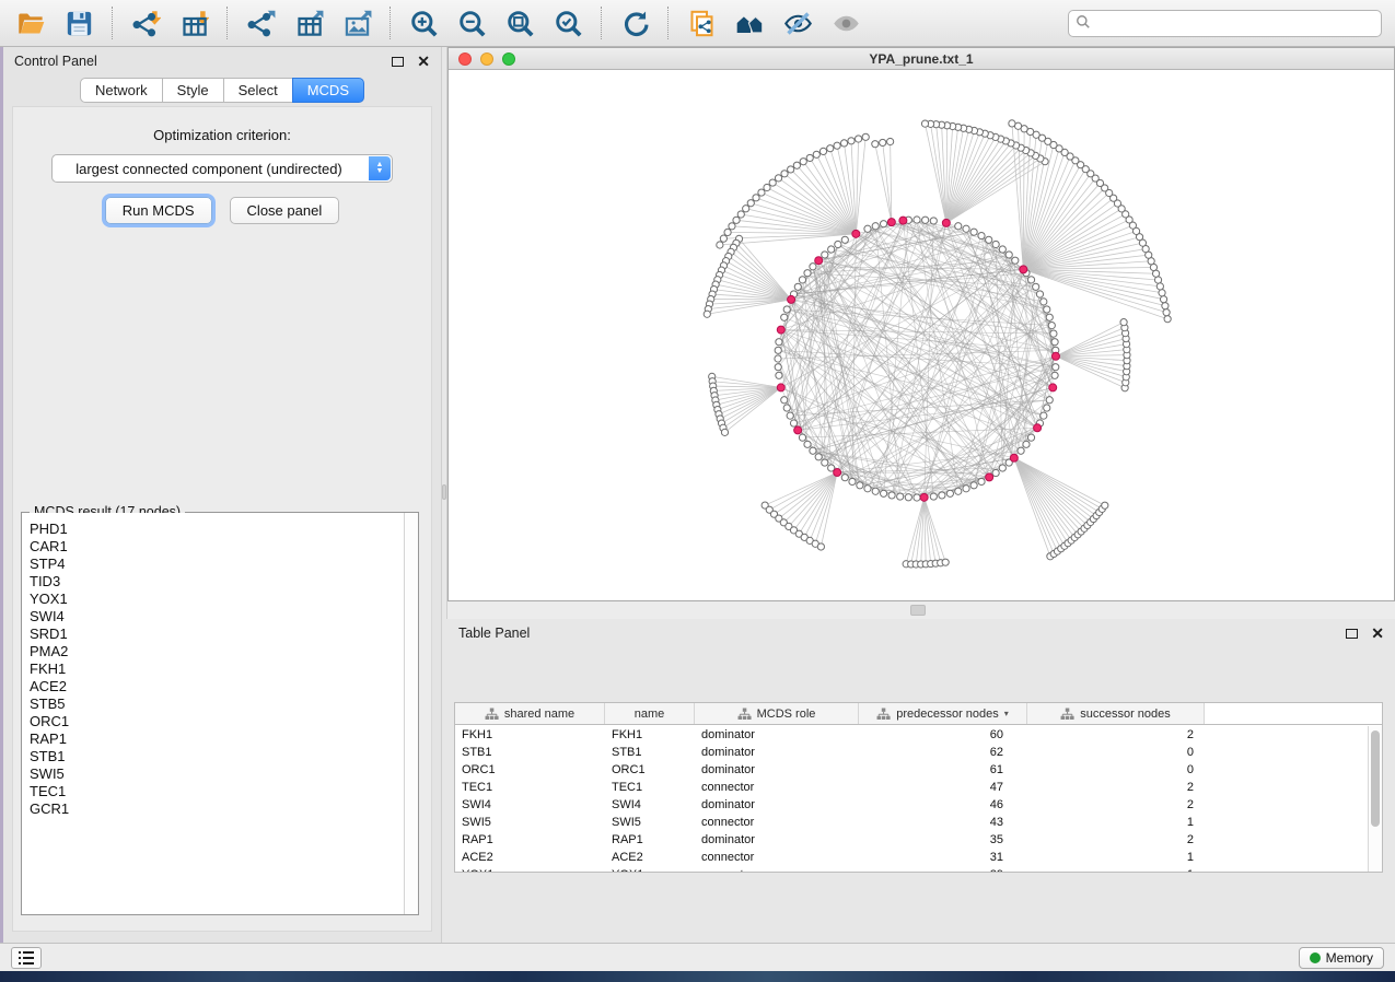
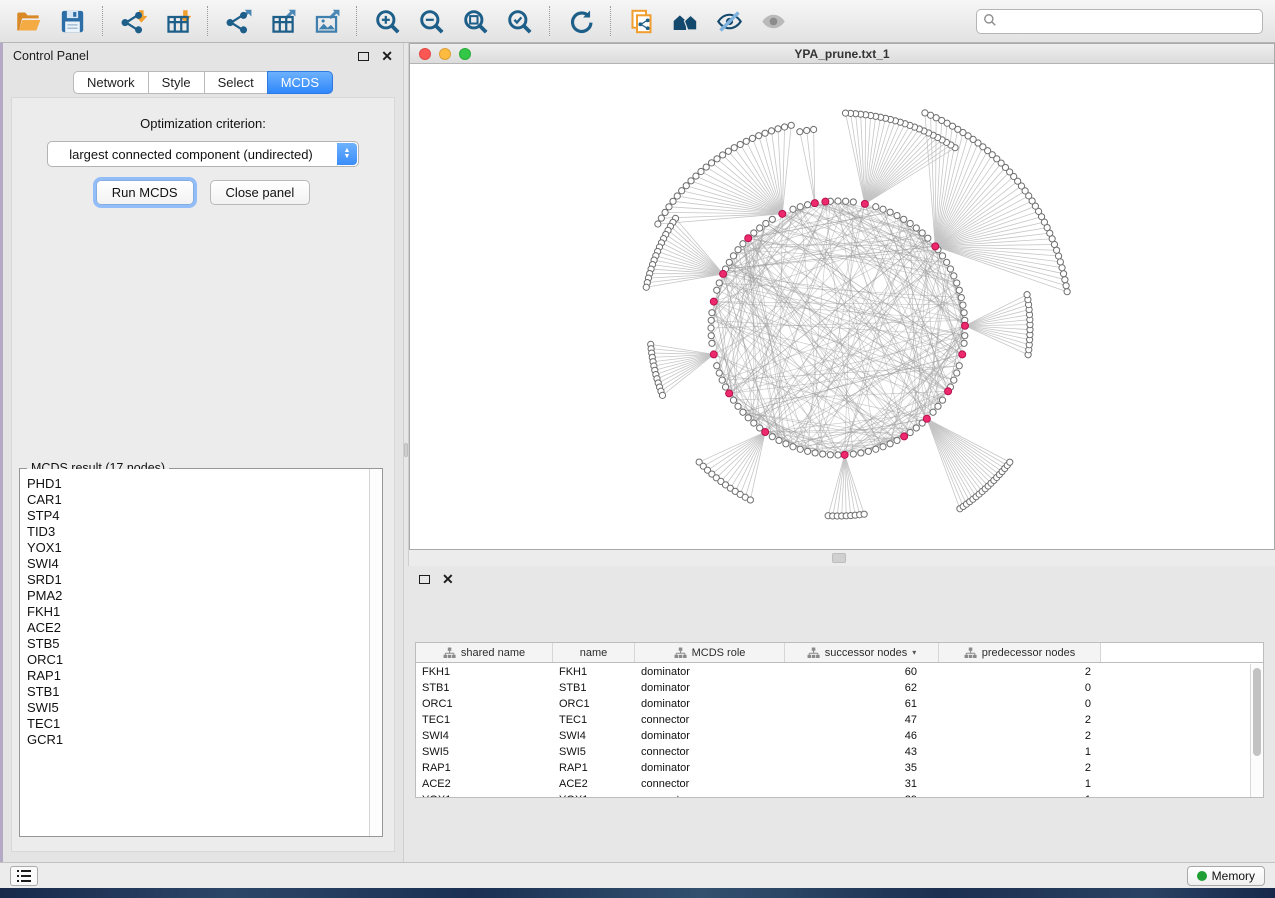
  Control Panel
  ✕
  Network
  Style
  Select
  MCDS
  Optimization criterion:
  largest connected component (undirected)
  Run MCDS
  Close panel
  MCDS result (17 nodes)
  PHD1
  CAR1
  STP4
  TID3
  YOX1
  SWI4
  SRD1
  PMA2
  FKH1
  ACE2
  STB5
  ORC1
  RAP1
  STB1
  SWI5
  TEC1
  GCR1
  YPA_prune.txt_1
- Table Panel
  ✕
  shared name
  name
  MCDS role
- predecessor nodes
+ successor nodes
  ▾
- successor nodes
+ predecessor nodes
  FKH1
  FKH1
  dominator
  60
  2
  STB1
  STB1
  dominator
  62
  0
  ORC1
  ORC1
  dominator
  61
  0
  TEC1
  TEC1
  connector
  47
  2
  SWI4
  SWI4
  dominator
  46
  2
  SWI5
  SWI5
  connector
  43
  1
  RAP1
  RAP1
  dominator
  35
  2
  ACE2
  ACE2
  connector
  31
  1
  Memory
